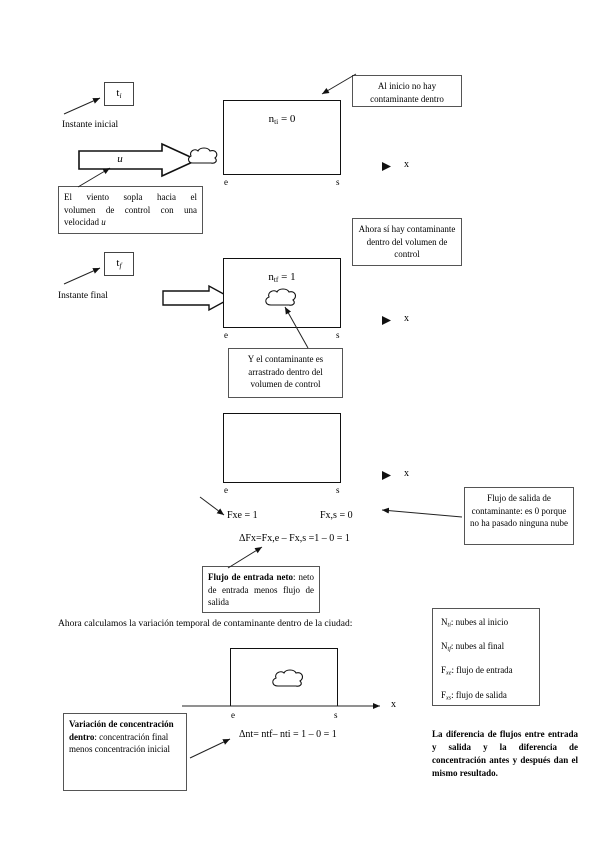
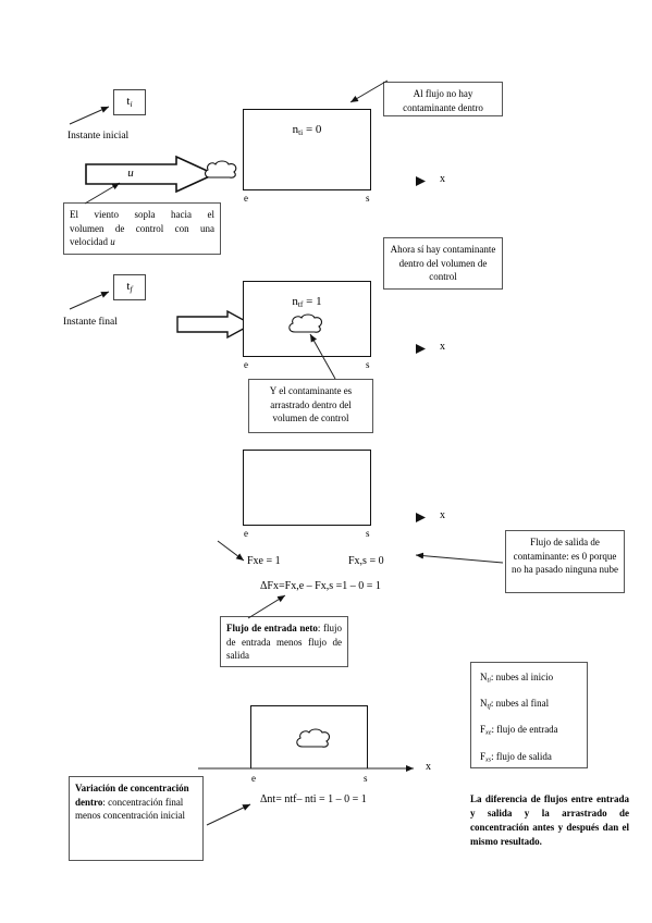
  ti
  Instante inicial
  u
  nti = 0
  e
  s
  x
- Al inicio no hay contaminante dentro
+ Al flujo no hay contaminante dentro
  El viento sopla hacia el volumen de control con una velocidad u
  tf
  Instante final
  ntf = 1
  e
  s
  x
  Ahora sí hay contaminante dentro del volumen de control
  Y el contaminante es arrastrado dentro del volumen de control
  e
  s
  x
  Fxe = 1
  Fx,s = 0
  ΔFx=Fx,e – Fx,s =1 – 0 = 1
  Flujo de salida de contaminante: es 0 porque no ha pasado ninguna nube
- Flujo de entrada neto: neto de entrada menos flujo de salida
+ Flujo de entrada neto: flujo de entrada menos flujo de salida
- Ahora calculamos la variación temporal de contaminante dentro de la ciudad:
  x
  e
  s
  Δnt= ntf– nti = 1 – 0 = 1
  Variación de concentración dentro: concentración final menos concentración inicial
  N : nubes al inicio
  N : nubes al final
  F : flujo de entrada
  F : flujo de salida
- La diferencia de flujos entre entrada y salida y la diferencia de concentración antes y después dan el mismo resultado.
+ La diferencia de flujos entre entrada y salida y la arrastrado de concentración antes y después dan el mismo resultado.
